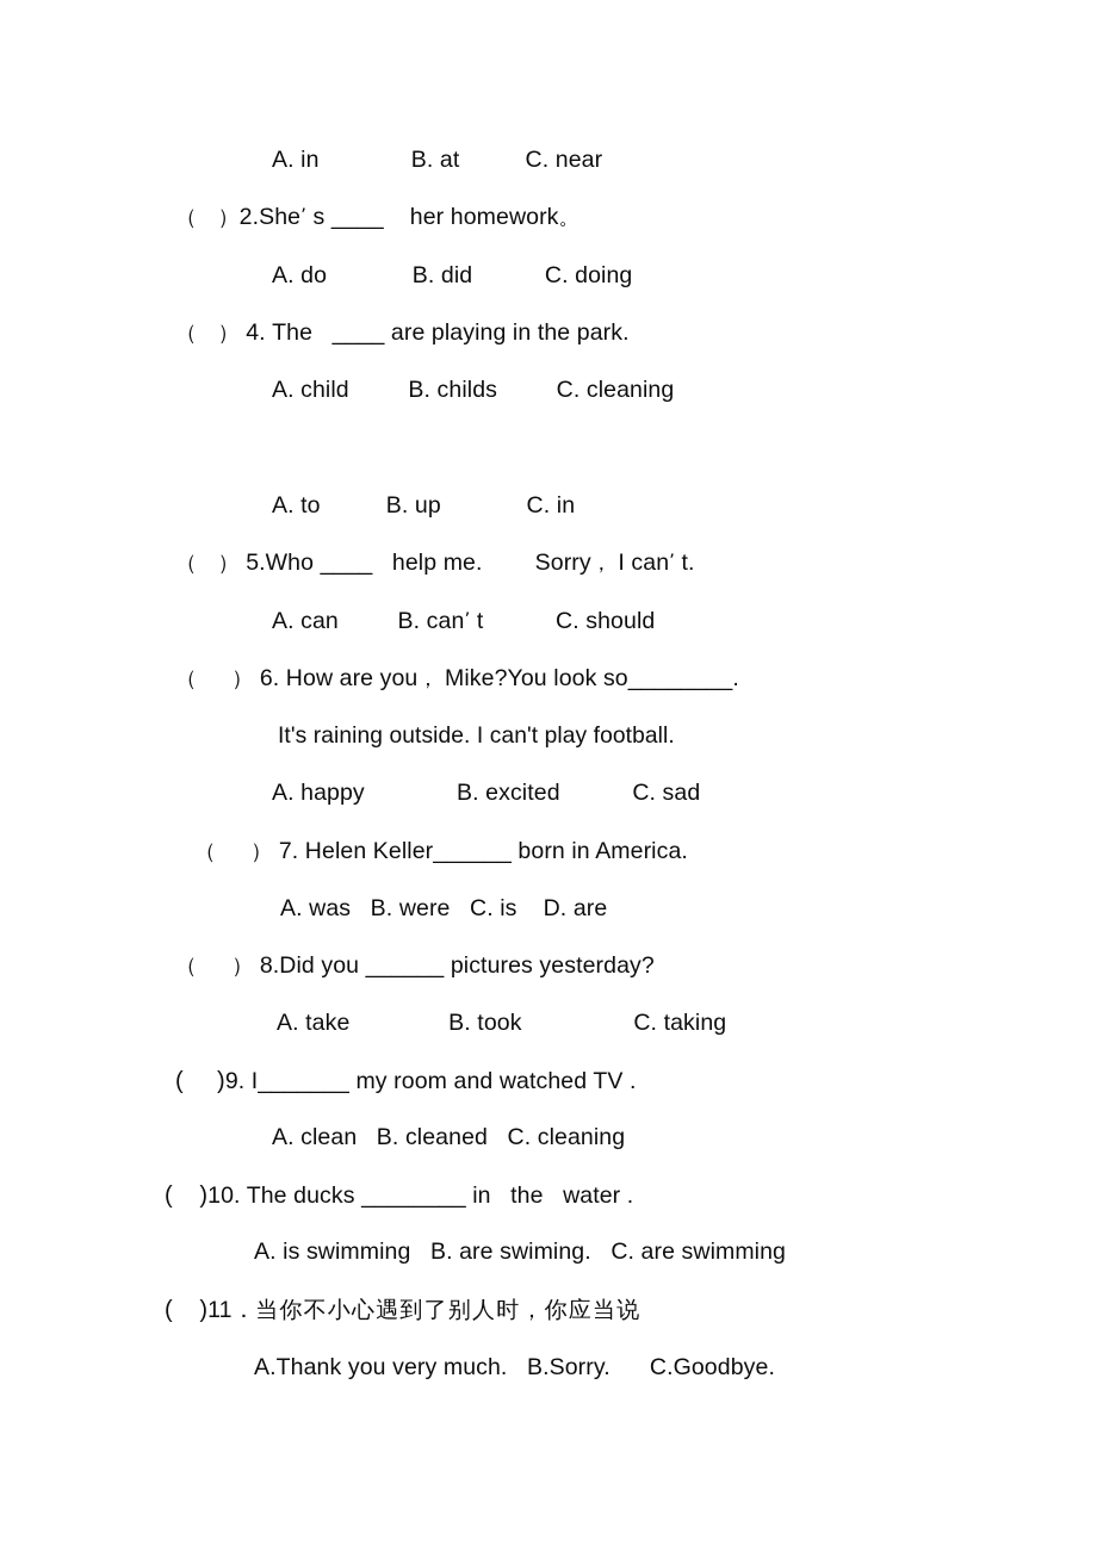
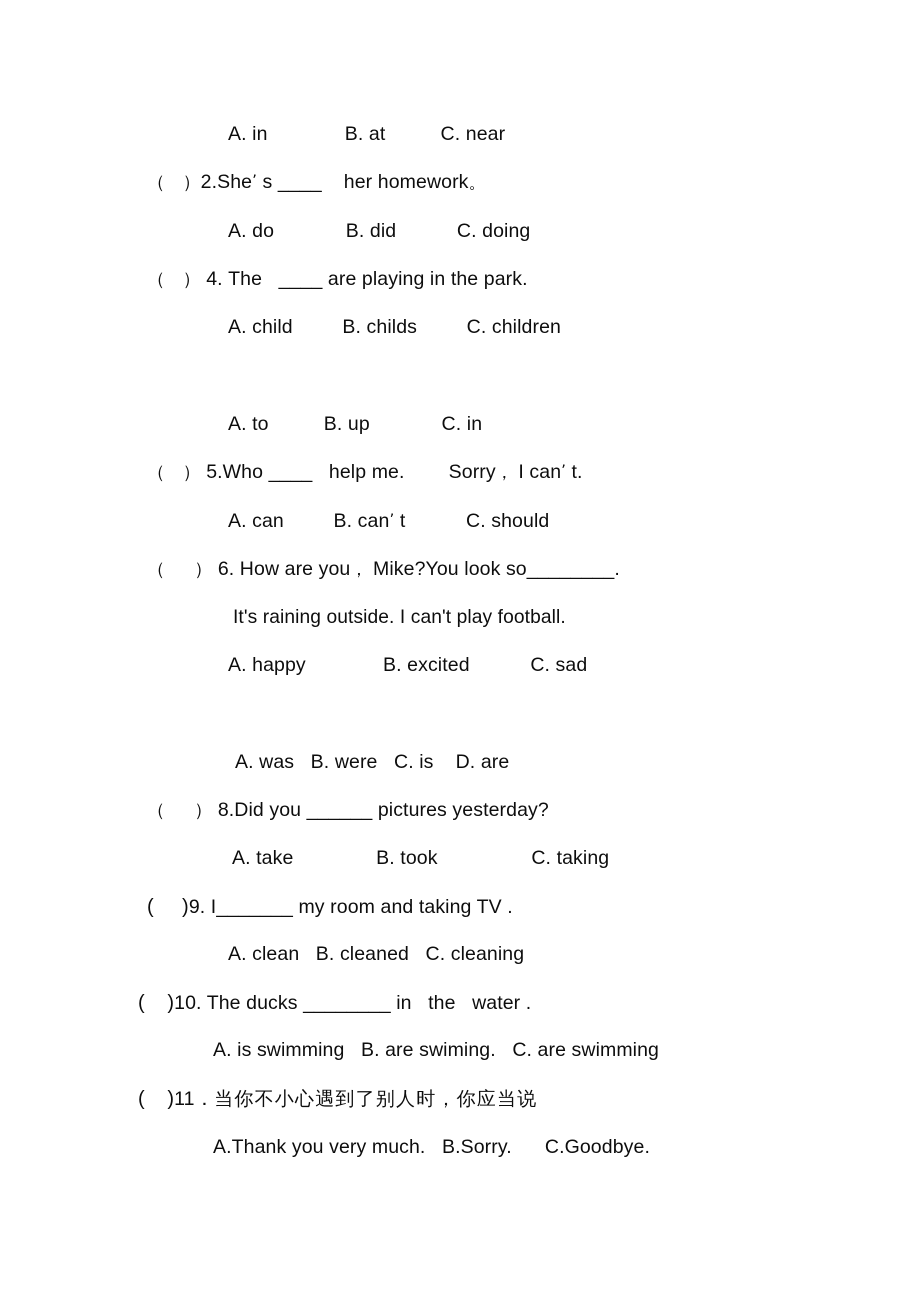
  A. in B. at C. near
  （ ）2.She’ s ____ her homework。
  A. do B. did C. doing
  （ ） 4. The ____ are playing in the park.
- A. child B. childs C. cleaning
+ A. child B. childs C. children
  A. to B. up C. in
  （ ） 5.Who ____ help me. Sorry， I can’ t.
  A. can B. can’ t C. should
  （ ） 6. How are you， Mike?You look so________.
  It's raining outside. I can't play football.
  A. happy B. excited C. sad
- （ ） 7. Helen Keller______ born in America.
  A. was B. were C. is D. are
  （ ） 8.Did you ______ pictures yesterday?
  A. take B. took C. taking
- ( )9. I_______ my room and watched TV .
+ ( )9. I_______ my room and taking TV .
  A. clean B. cleaned C. cleaning
  ( )10. The ducks ________ in the water .
  A. is swimming B. are swiming. C. are swimming
  ( )11．当你不小心遇到了别人时，你应当说
  A.Thank you very much. B.Sorry. C.Goodbye.
